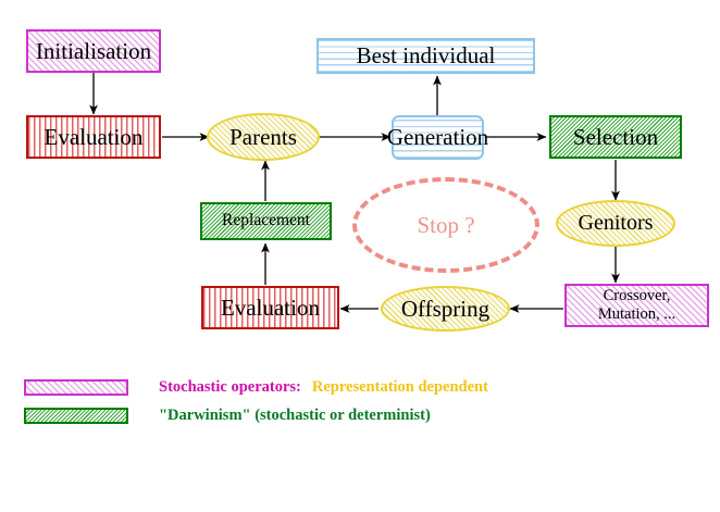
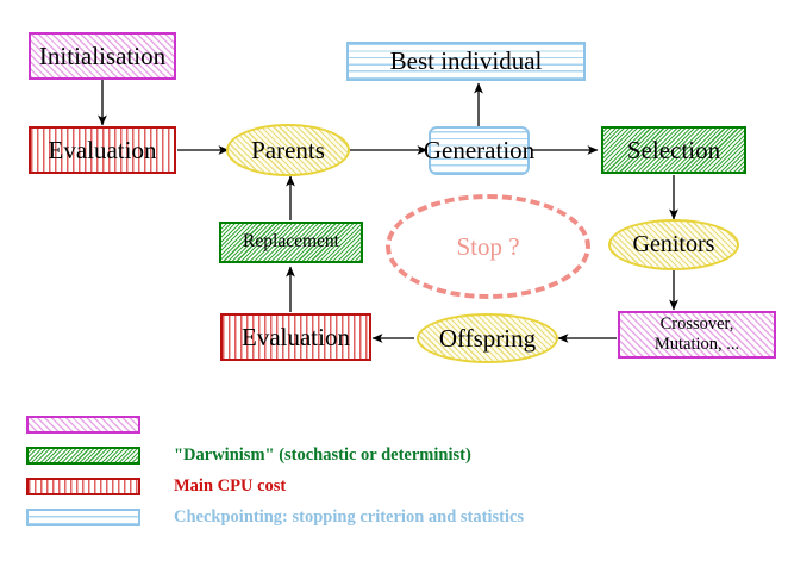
  Initialisation
  Evaluation
  Parents
  Best individual
  Generation
  Selection
  Genitors
  Crossover,
  Mutation, ...
  Offspring
  Evaluation
  Replacement
  Stop ?
- Stochastic operators: Representation dependent
  "Darwinism" (stochastic or determinist)
+ Main CPU cost
+ Checkpointing: stopping criterion and statistics
